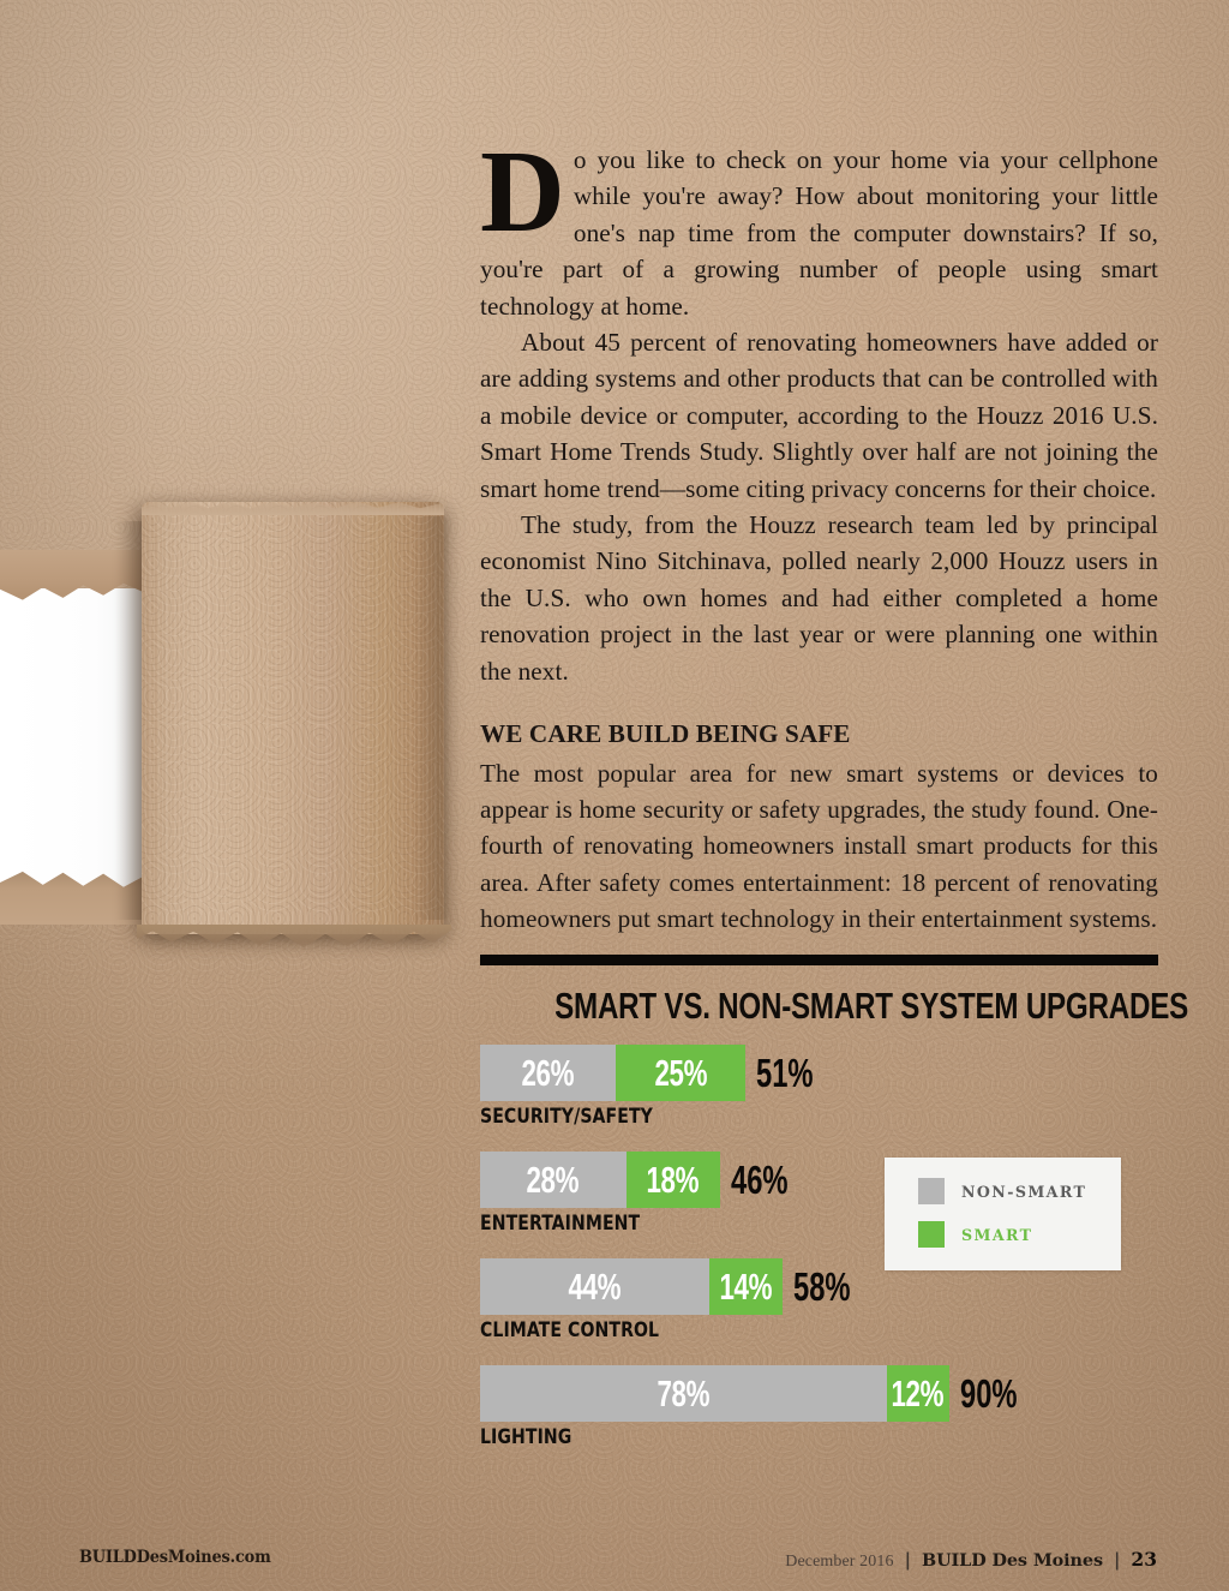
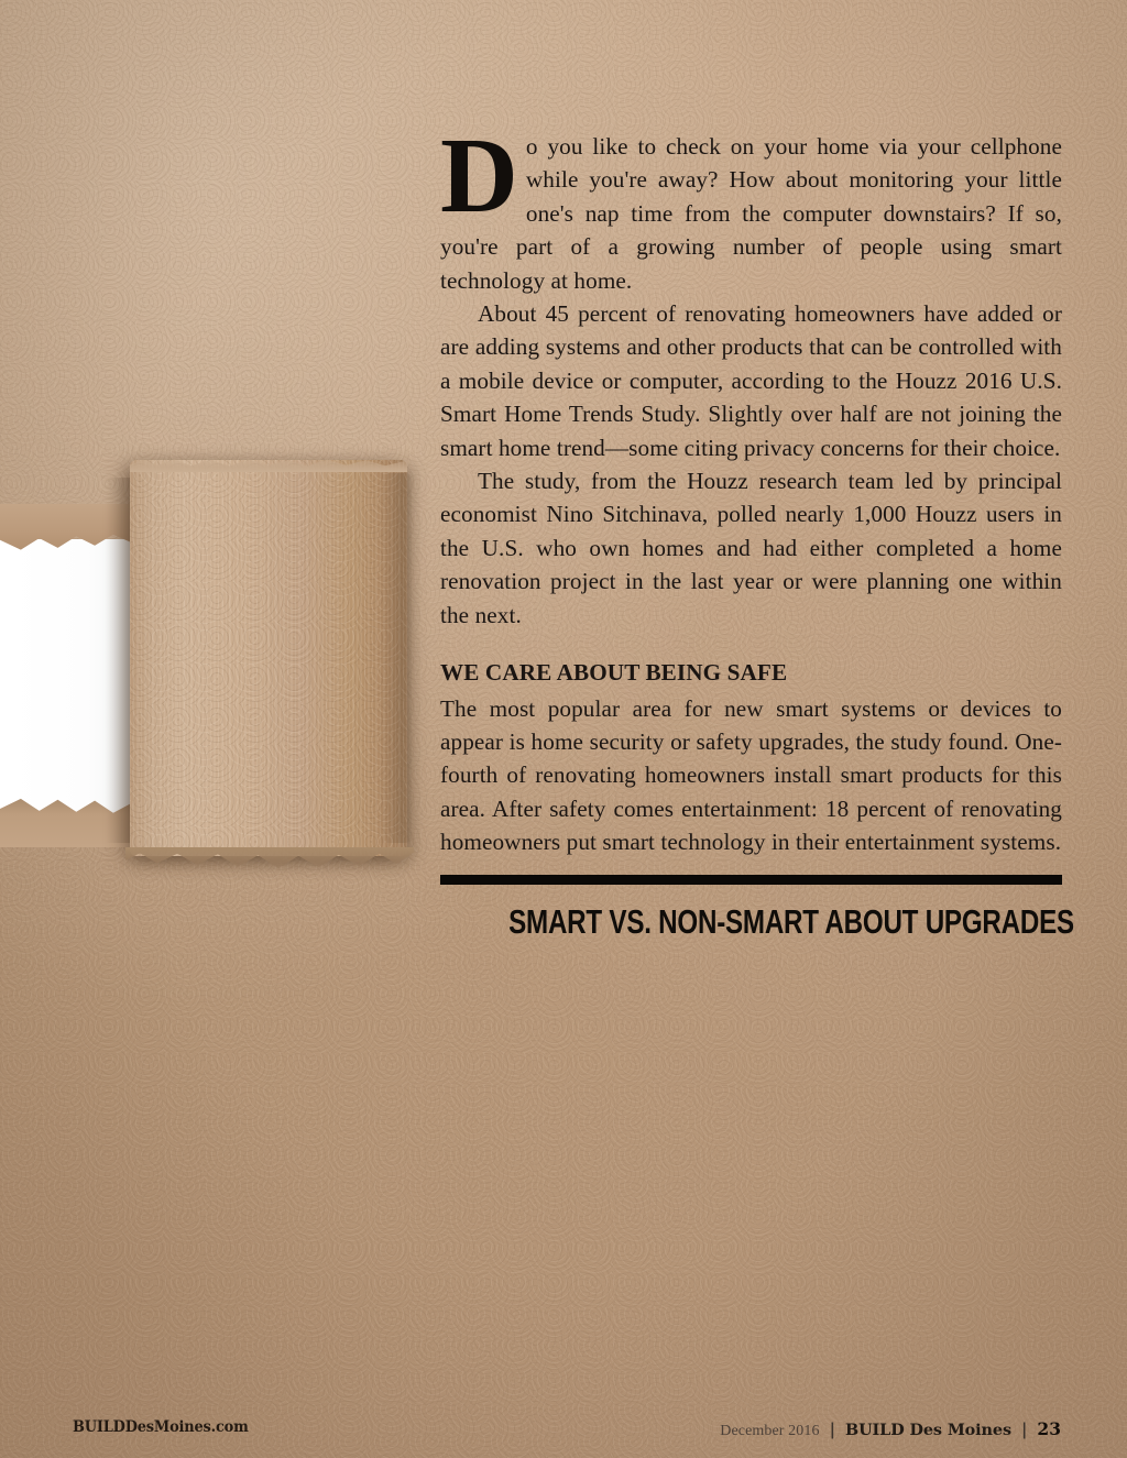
  D
  o you like to check on your home via your cellphone while you're away? How about monitoring your little one's nap time from the computer downstairs? If so, you're part of a growing number of people using smart technology at home.
  About 45 percent of renovating homeowners have added or are adding systems and other products that can be controlled with a mobile device or computer, according to the Houzz 2016 U.S. Smart Home Trends Study. Slightly over half are not joining the smart home trend—some citing privacy concerns for their choice.
- The study, from the Houzz research team led by principal economist Nino Sitchinava, polled nearly 2,000 Houzz users in the U.S. who own homes and had either completed a home renovation project in the last year or were planning one within the next.
+ The study, from the Houzz research team led by principal economist Nino Sitchinava, polled nearly 1,000 Houzz users in the U.S. who own homes and had either completed a home renovation project in the last year or were planning one within the next.
- WE CARE BUILD BEING SAFE
+ WE CARE ABOUT BEING SAFE
  The most popular area for new smart systems or devices to appear is home security or safety upgrades, the study found. One-fourth of renovating homeowners install smart products for this area. After safety comes entertainment: 18 percent of renovating homeowners put smart technology in their entertainment systems.
- SMART VS. NON-SMART SYSTEM UPGRADES
+ SMART VS. NON-SMART ABOUT UPGRADES
- NON-SMART
- SMART
- 26%
- 25%
- 51%
- SECURITY/SAFETY
- 28%
- 18%
- 46%
- ENTERTAINMENT
- 44%
- 14%
- 58%
- CLIMATE CONTROL
- 78%
- 12%
- 90%
- LIGHTING
  BUILDDesMoines.com
  December 2016
  |
  BUILD Des Moines
  |
  23
